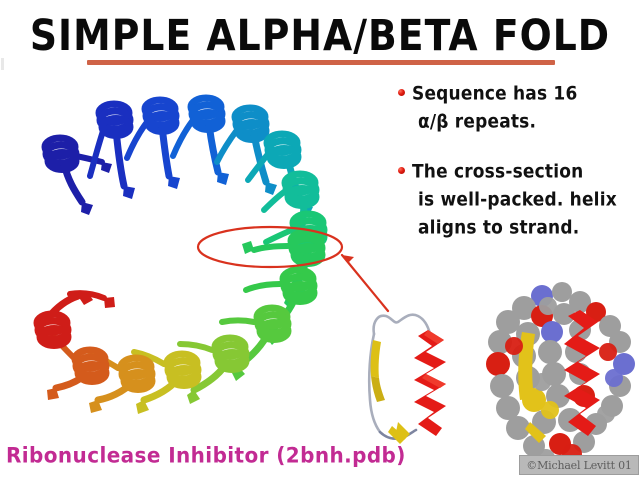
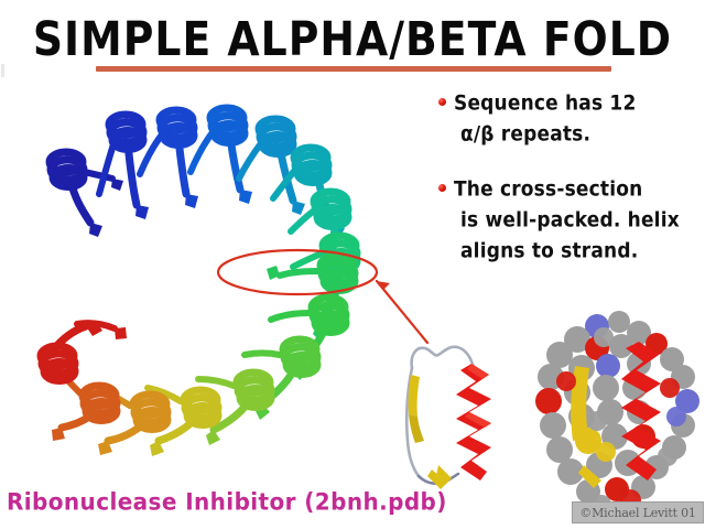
  SIMPLE ALPHA/BETA FOLD
- Sequence has 16
+ Sequence has 12
  α/β repeats.
  The cross-section
  is well-packed. helix
  aligns to strand.
  Ribonuclease Inhibitor (2bnh.pdb)
  ©Michael Levitt 01
